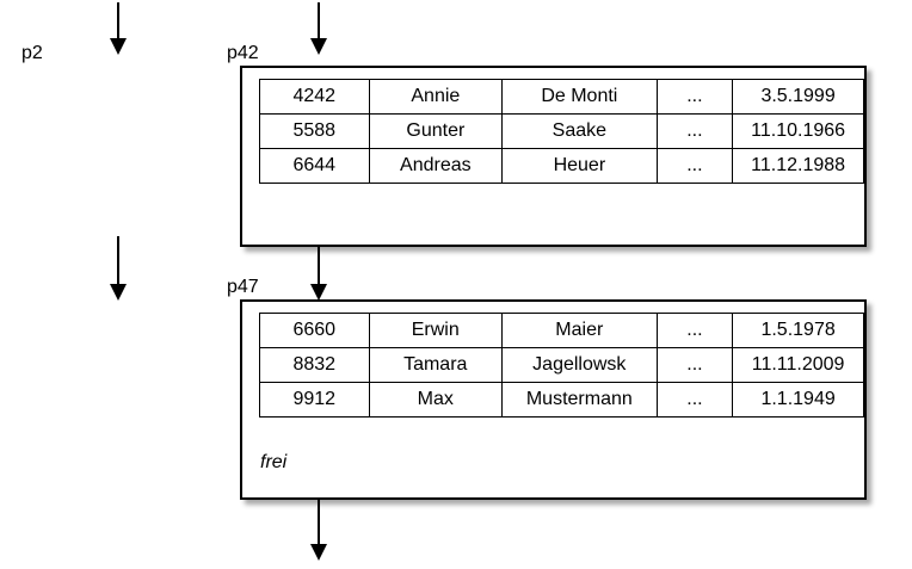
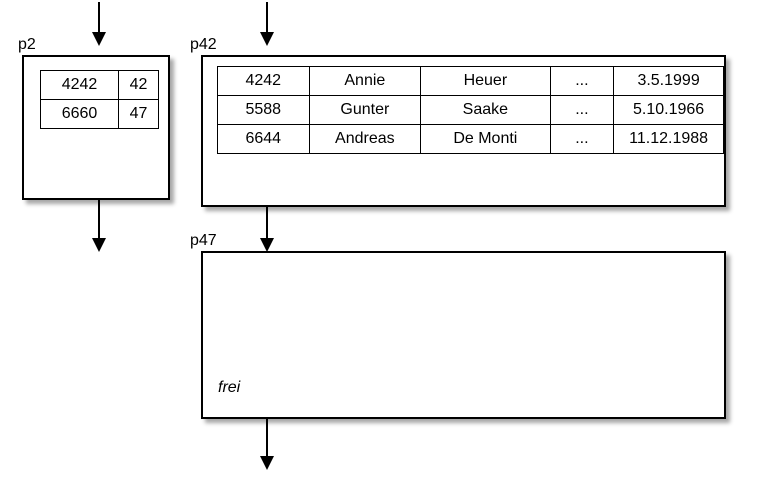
  p2
+ 4242	42
+ 6660	47
  p42
- 4242	Annie	De Monti	...	3.5.1999
+ 4242	Annie	Heuer	...	3.5.1999
- 5588	Gunter	Saake	...	11.10.1966
+ 5588	Gunter	Saake	...	5.10.1966
- 6644	Andreas	Heuer	...	11.12.1988
+ 6644	Andreas	De Monti	...	11.12.1988
  p47
- 6660	Erwin	Maier	...	1.5.1978
- 8832	Tamara	Jagellowsk	...	11.11.2009
- 9912	Max	Mustermann	...	1.1.1949
  frei
